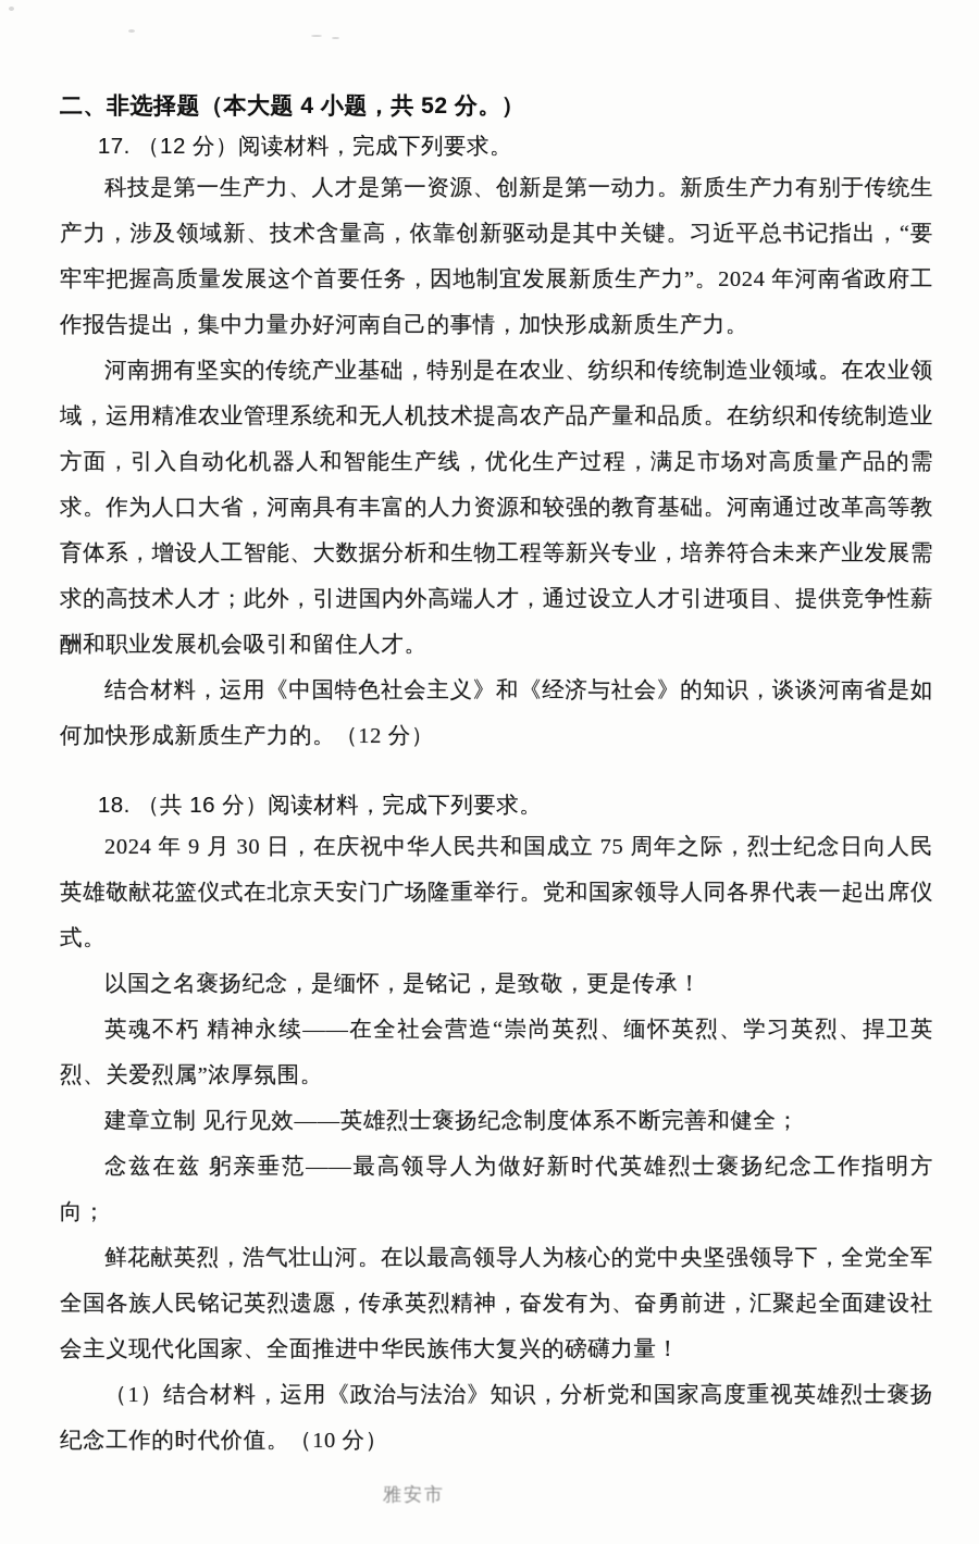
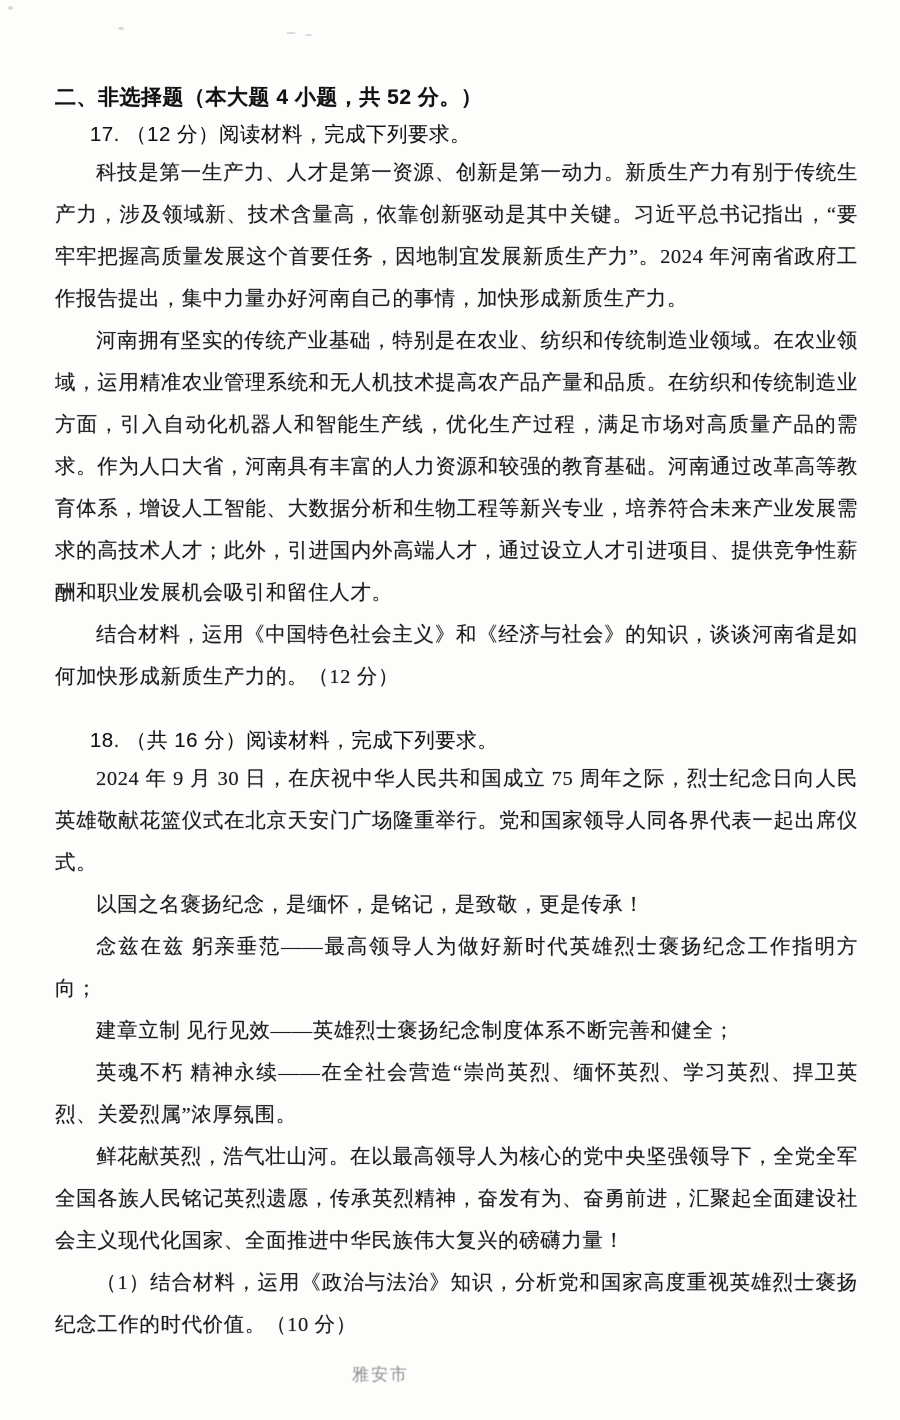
  二、非选择题（本大题 4 小题，共 52 分。）
  17. （12 分）阅读材料，完成下列要求。
  科技是第一生产力、人才是第一资源、创新是第一动力。新质生产力有别于传统生产力，涉及领域新、技术含量高，依靠创新驱动是其中关键。习近平总书记指出，“要牢牢把握高质量发展这个首要任务，因地制宜发展新质生产力”。2024 年河南省政府工作报告提出，集中力量办好河南自己的事情，加快形成新质生产力。
  河南拥有坚实的传统产业基础，特别是在农业、纺织和传统制造业领域。在农业领域，运用精准农业管理系统和无人机技术提高农产品产量和品质。在纺织和传统制造业方面，引入自动化机器人和智能生产线，优化生产过程，满足市场对高质量产品的需求。作为人口大省，河南具有丰富的人力资源和较强的教育基础。河南通过改革高等教育体系，增设人工智能、大数据分析和生物工程等新兴专业，培养符合未来产业发展需求的高技术人才；此外，引进国内外高端人才，通过设立人才引进项目、提供竞争性薪酬和职业发展机会吸引和留住人才。
  结合材料，运用《中国特色社会主义》和《经济与社会》的知识，谈谈河南省是如何加快形成新质生产力的。（12 分）
  18. （共 16 分）阅读材料，完成下列要求。
  2024 年 9 月 30 日，在庆祝中华人民共和国成立 75 周年之际，烈士纪念日向人民英雄敬献花篮仪式在北京天安门广场隆重举行。党和国家领导人同各界代表一起出席仪式。
  以国之名褒扬纪念，是缅怀，是铭记，是致敬，更是传承！
- 英魂不朽 精神永续——在全社会营造“崇尚英烈、缅怀英烈、学习英烈、捍卫英烈、关爱烈属”浓厚氛围。
+ 念兹在兹 躬亲垂范——最高领导人为做好新时代英雄烈士褒扬纪念工作指明方向；
  建章立制 见行见效——英雄烈士褒扬纪念制度体系不断完善和健全；
- 念兹在兹 躬亲垂范——最高领导人为做好新时代英雄烈士褒扬纪念工作指明方向；
+ 英魂不朽 精神永续——在全社会营造“崇尚英烈、缅怀英烈、学习英烈、捍卫英烈、关爱烈属”浓厚氛围。
  鲜花献英烈，浩气壮山河。在以最高领导人为核心的党中央坚强领导下，全党全军全国各族人民铭记英烈遗愿，传承英烈精神，奋发有为、奋勇前进，汇聚起全面建设社会主义现代化国家、全面推进中华民族伟大复兴的磅礴力量！
  （1）结合材料，运用《政治与法治》知识，分析党和国家高度重视英雄烈士褒扬纪念工作的时代价值。（10 分）
  雅安市
